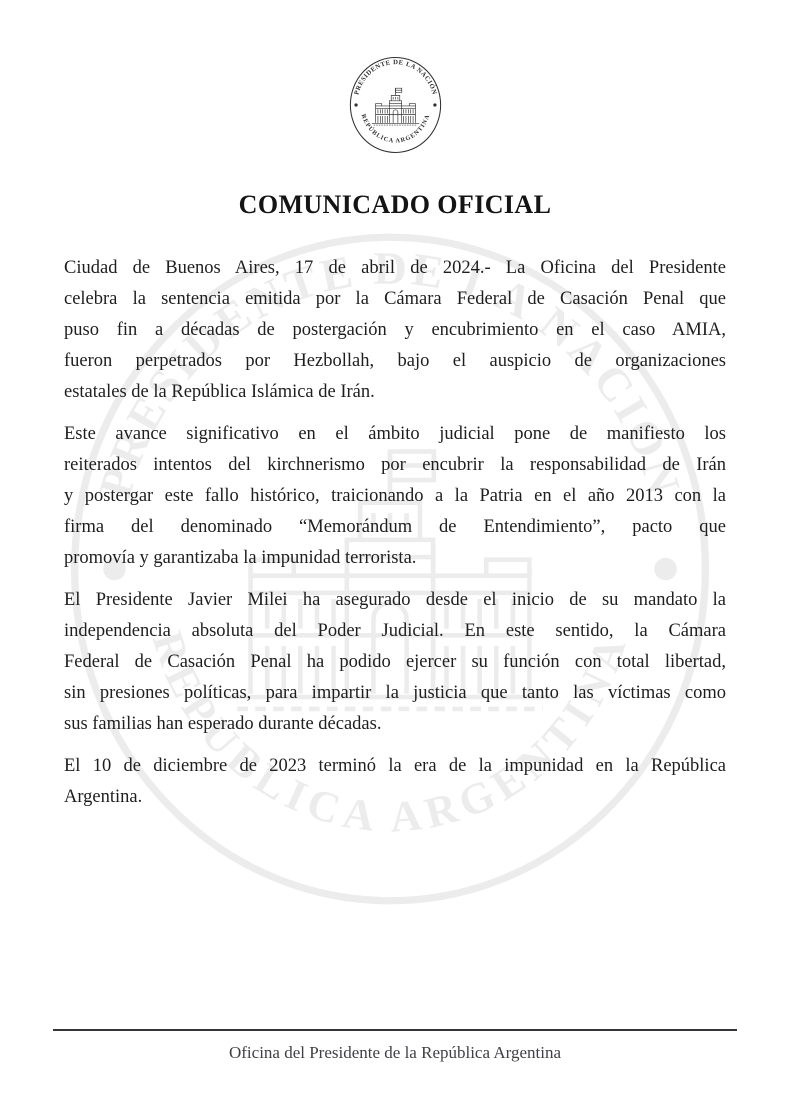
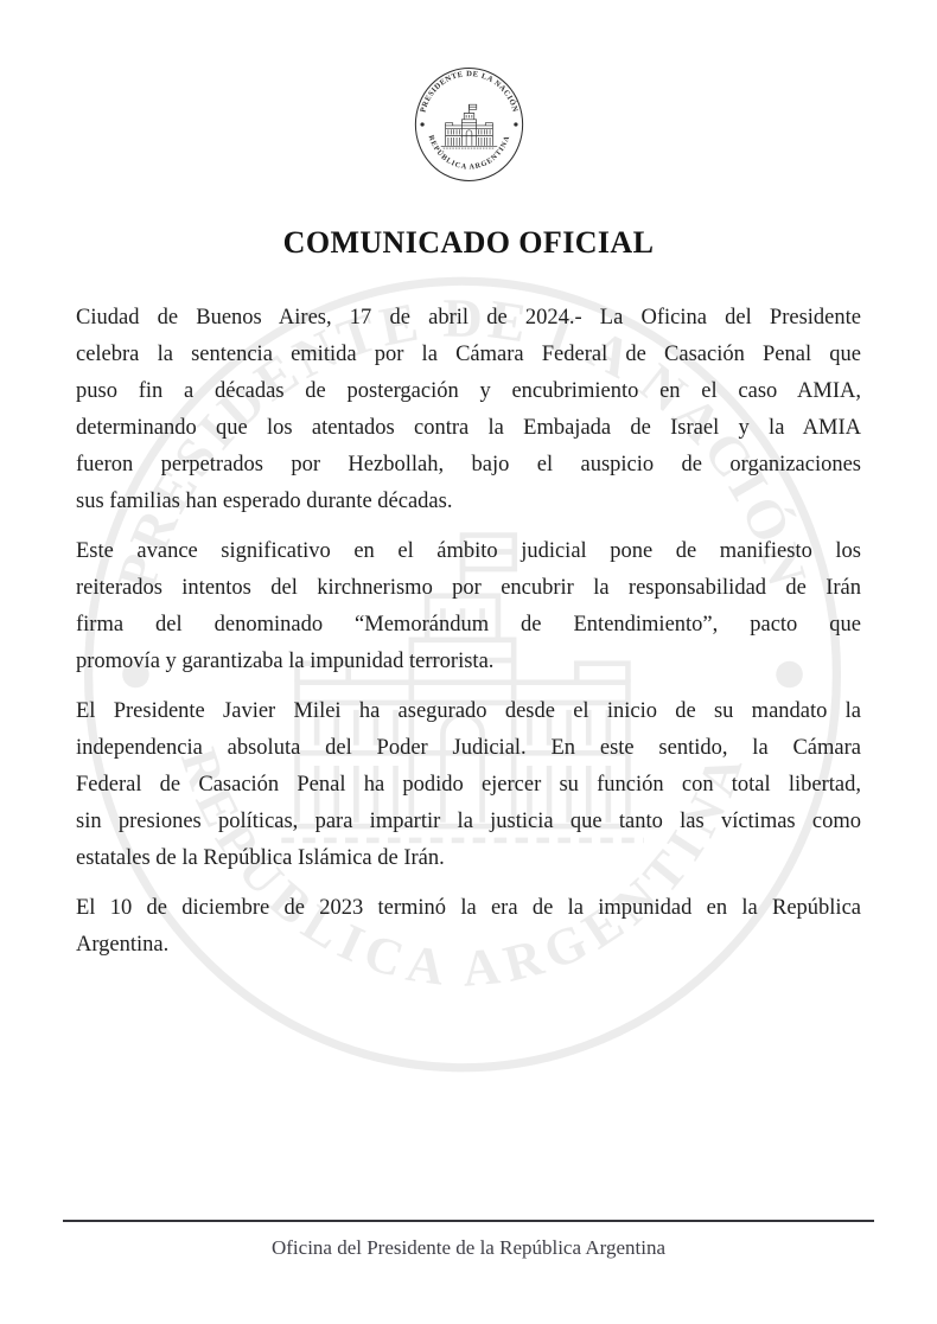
  COMUNICADO OFICIAL
  Ciudad de Buenos Aires, 17 de abril de 2024.- La Oficina del Presidente
  celebra la sentencia emitida por la Cámara Federal de Casación Penal que
  puso fin a décadas de postergación y encubrimiento en el caso AMIA,
+ determinando que los atentados contra la Embajada de Israel y la AMIA
  fueron perpetrados por Hezbollah, bajo el auspicio de organizaciones
- estatales de la República Islámica de Irán.
+ sus familias han esperado durante décadas.
  Este avance significativo en el ámbito judicial pone de manifiesto los
  reiterados intentos del kirchnerismo por encubrir la responsabilidad de Irán
- y postergar este fallo histórico, traicionando a la Patria en el año 2013 con la
  firma del denominado “Memorándum de Entendimiento”, pacto que
  promovía y garantizaba la impunidad terrorista.
  El Presidente Javier Milei ha asegurado desde el inicio de su mandato la
  independencia absoluta del Poder Judicial. En este sentido, la Cámara
  Federal de Casación Penal ha podido ejercer su función con total libertad,
  sin presiones políticas, para impartir la justicia que tanto las víctimas como
- sus familias han esperado durante décadas.
+ estatales de la República Islámica de Irán.
  El 10 de diciembre de 2023 terminó la era de la impunidad en la República
  Argentina.
  Oficina del Presidente de la República Argentina
